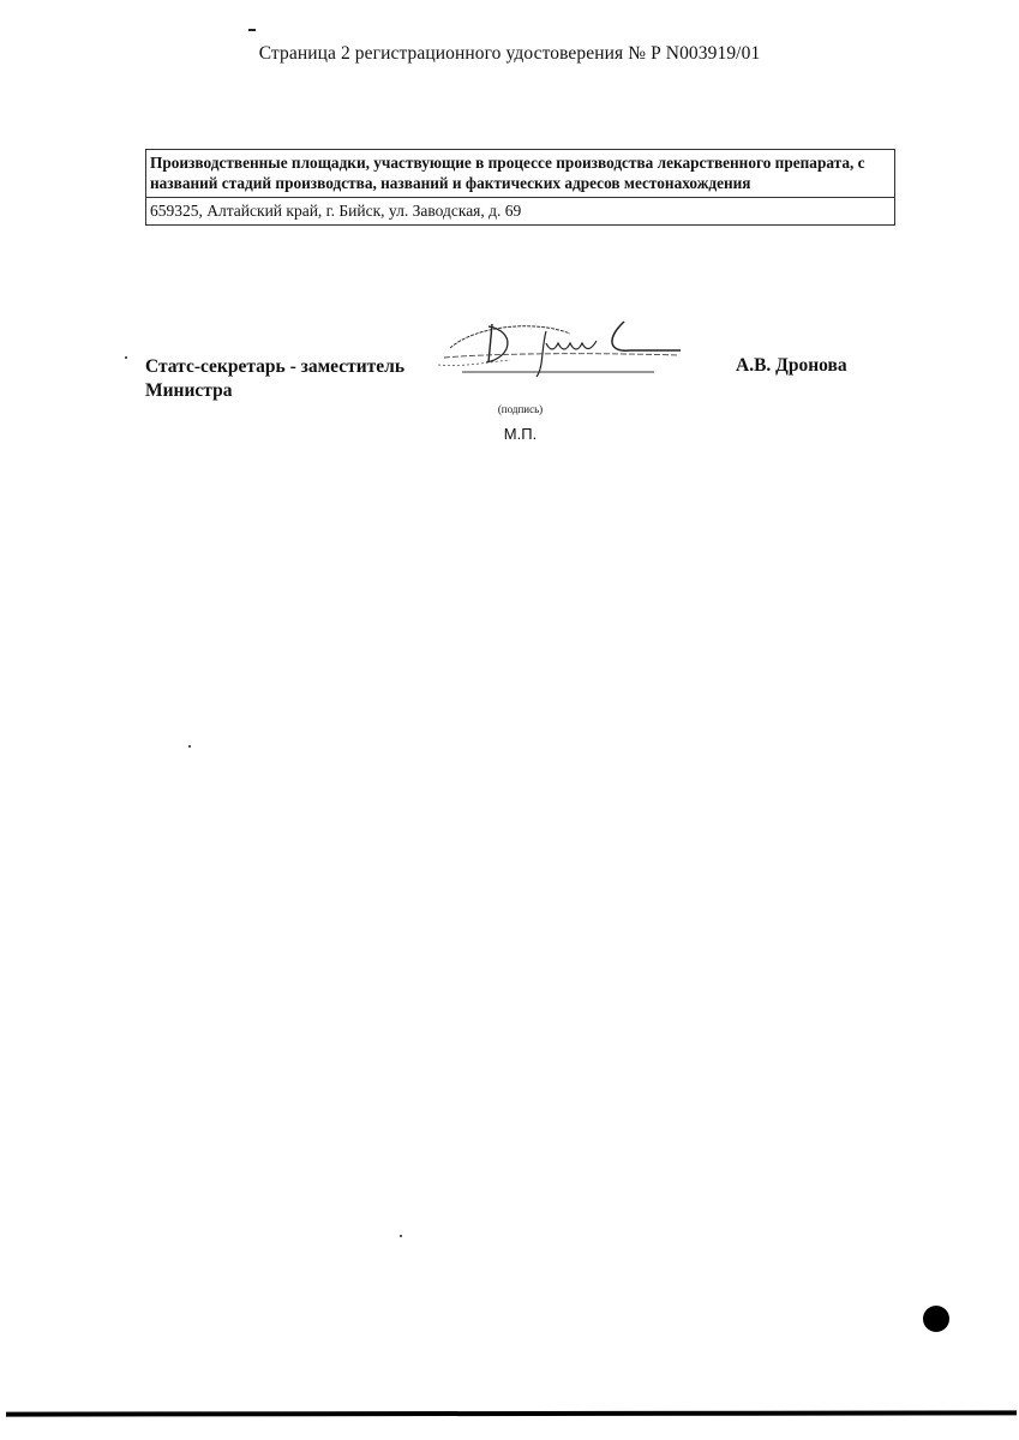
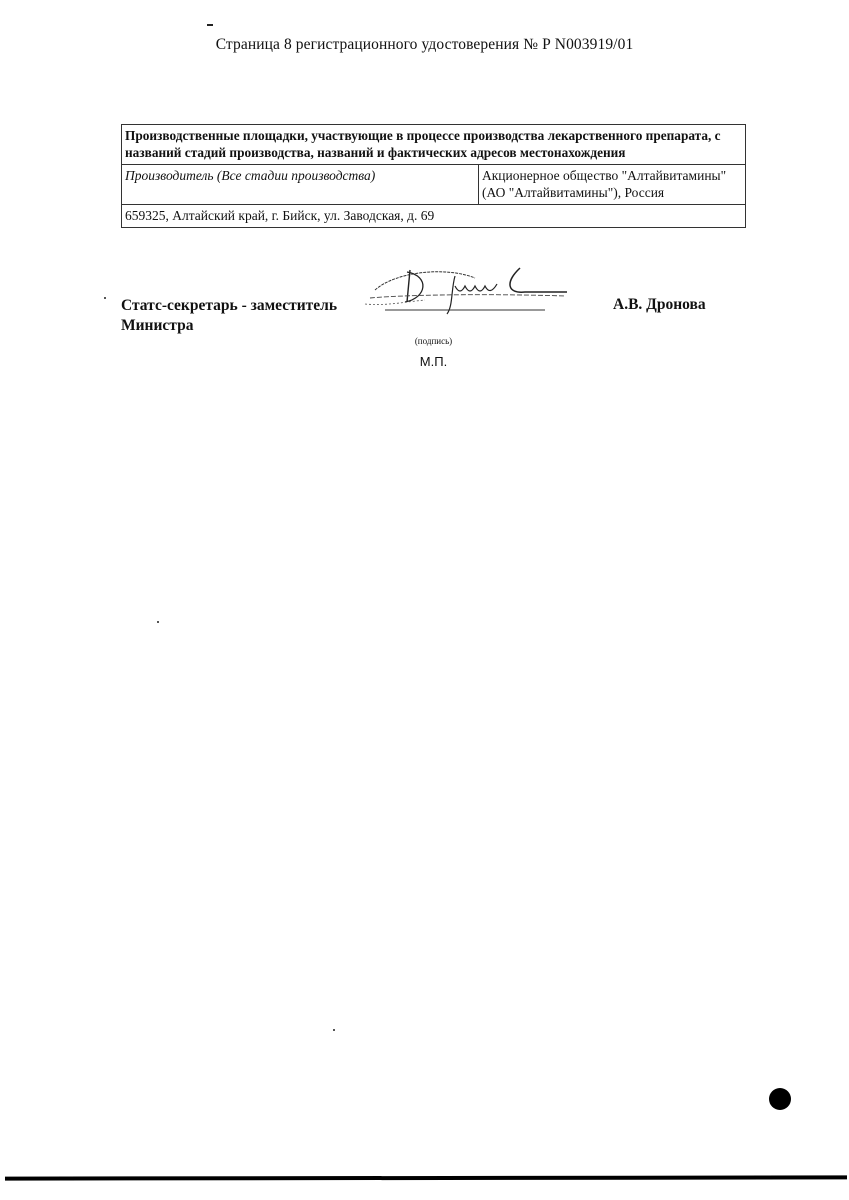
- Страница 2 регистрационного удостоверения № Р N003919/01
+ Страница 8 регистрационного удостоверения № Р N003919/01
  Производственные площадки, участвующие в процессе производства лекарственного препарата, с названий стадий производства, названий и фактических адресов местонахождения
+ Производитель (Все стадии производства)	Акционерное общество "Алтайвитамины" (АО "Алтайвитамины"), Россия
  659325, Алтайский край, г. Бийск, ул. Заводская, д. 69
  Статс-секретарь - заместитель
  Министра
  А.В. Дронова
  (подпись)
  М.П.
